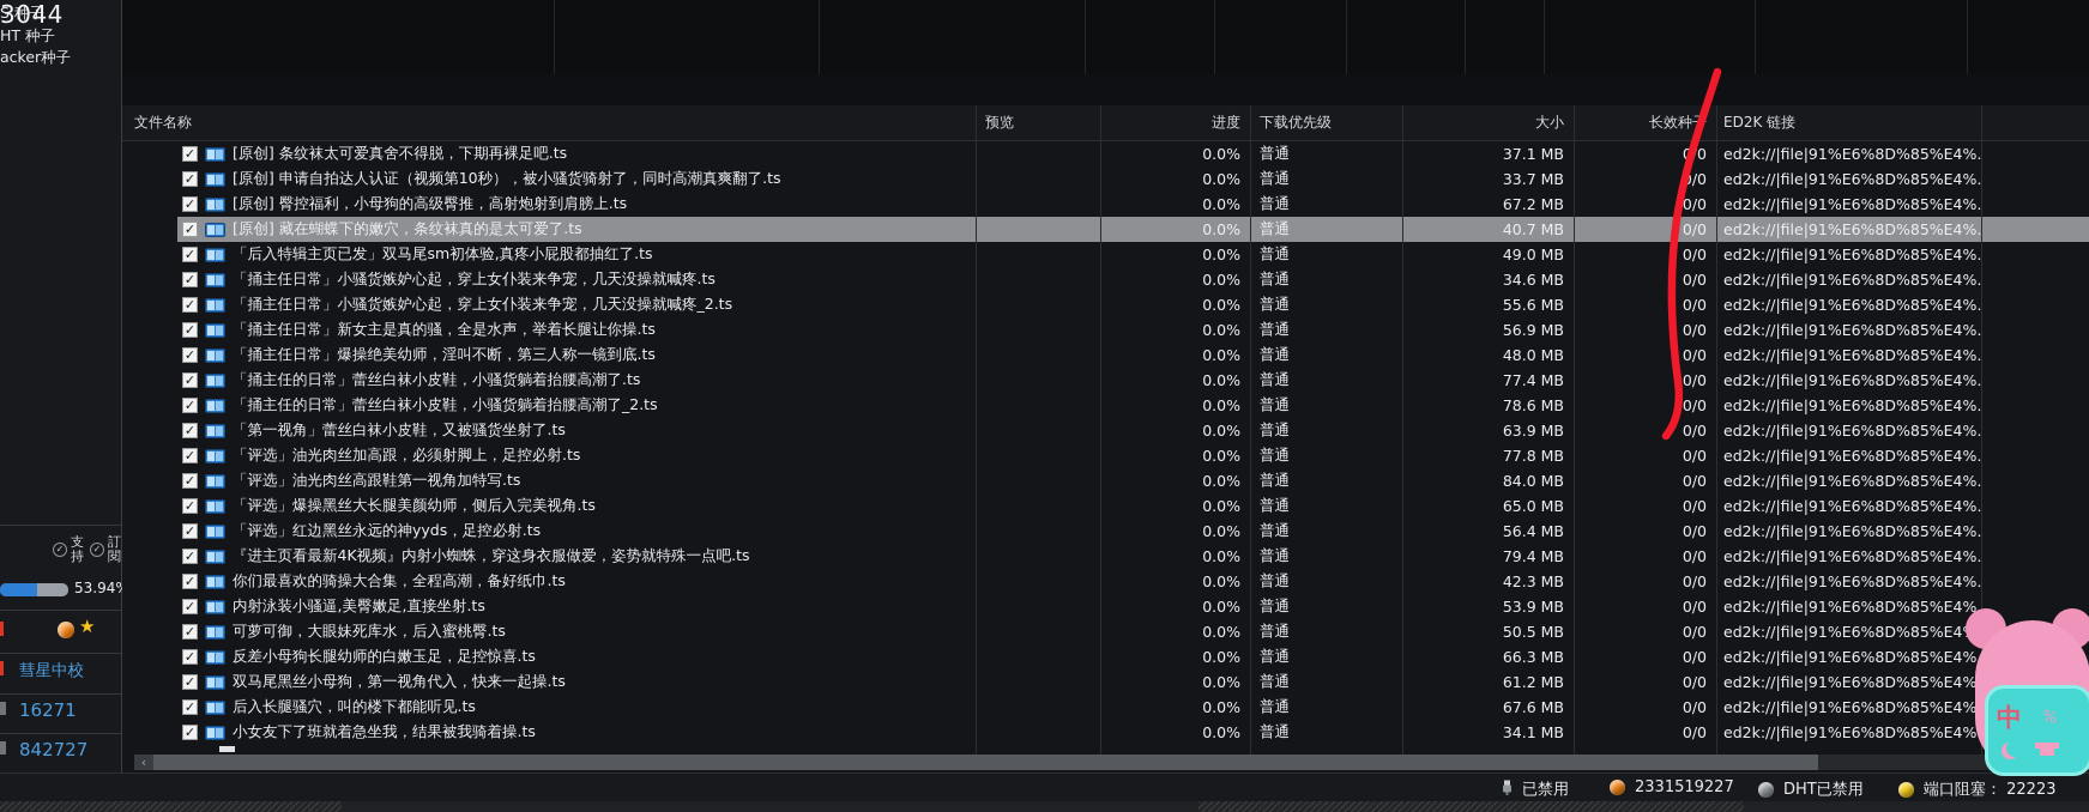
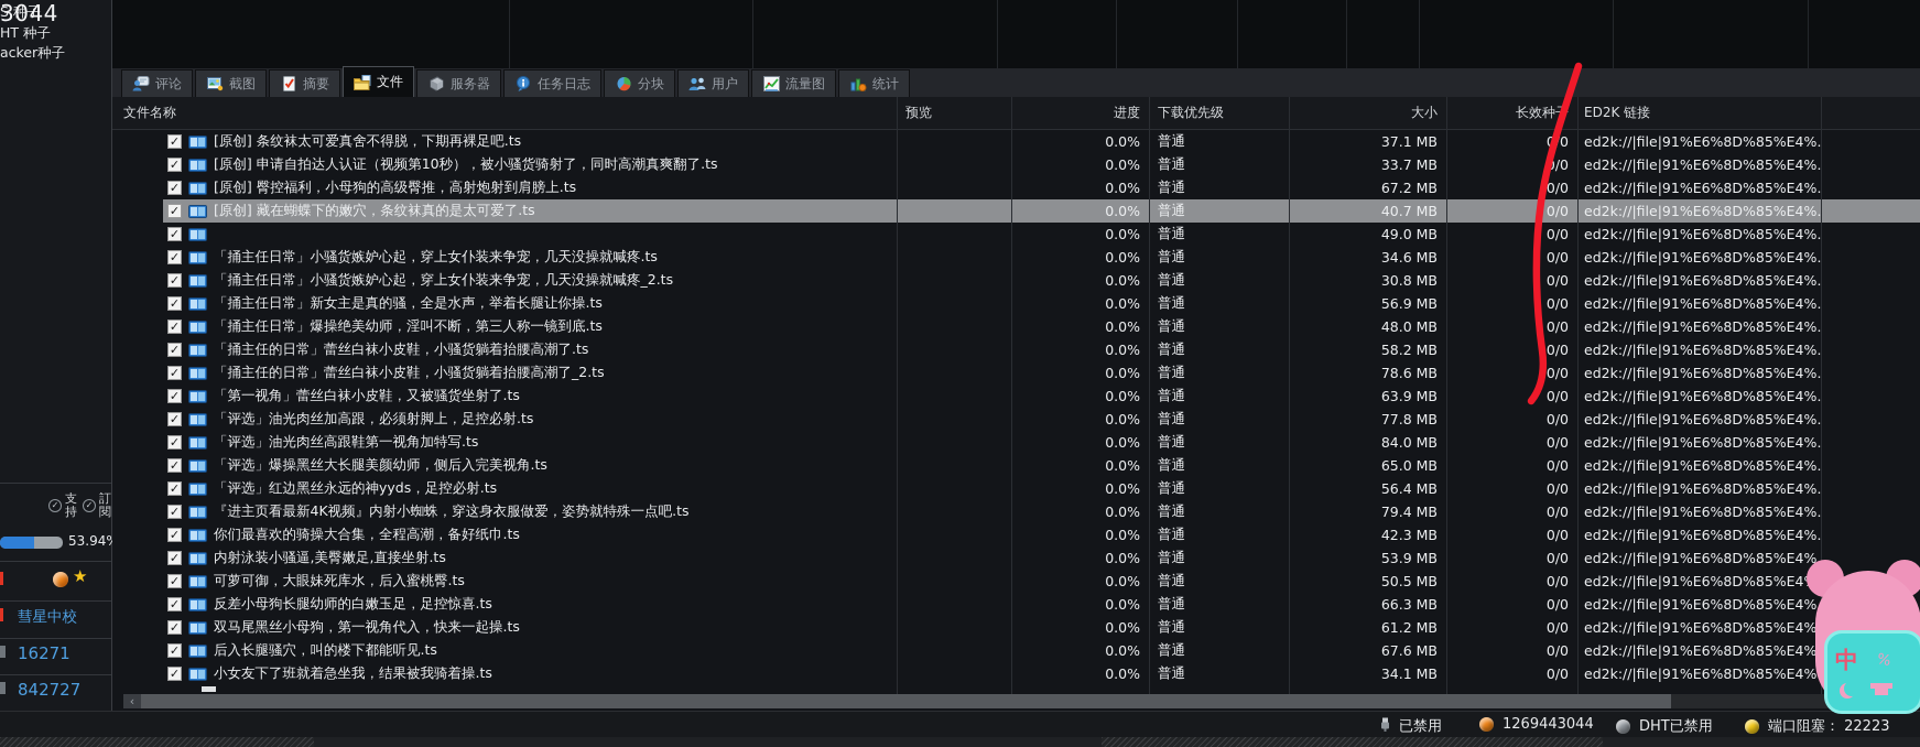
  S 种子
  HT 种子
  acker种子
  3044
  支持
  訂閱
  53.94
  ★
  彗星中校
  16271
  842727
+ 评论
+ 截图
+ 摘要
+ 文件
+ 服务器
+ 任务日志
+ 分块
+ 用户
+ 流量图
+ 统计
  文件名称
  预览
  进度
  下载优先级
  大小
  长效种
  ED2K 链接
  [原创] 条纹袜太可爱真舍不得脱，下期再裸足吧.ts
  0.0%
  普通
  37.1 MB
  ed2k://|file|91%E6%8D%85%E4%
  [原创] 申请自拍达人认证（视频第10秒），被小骚货骑射了，同时高潮真爽翻了.ts
  0.0%
  普通
  33.7 MB
  ed2k://|file|91%E6%8D%85%E4%
  [原创] 臀控福利，小母狗的高级臀推，高射炮射到肩膀上.ts
  0.0%
  普通
  67.2 MB
  0/0
  ed2k://|file|91%E6%8D%85%E4%
  [原创] 藏在蝴蝶下的嫩穴，条纹袜真的是太可爱了.ts
  0.0%
  普通
  40.7 MB
  0/0
  ed2k://|file|91%E6%8D%85%E4%
- 「后入特辑主页已发」双马尾sm初体验,真疼小屁股都抽红了.ts
  0.0%
  普通
  49.0 MB
  0/0
  ed2k://|file|91%E6%8D%85%E4%
  「捅主任日常」小骚货嫉妒心起，穿上女仆装来争宠，几天没操就喊疼.ts
  0.0%
  普通
  34.6 MB
  0/0
  ed2k://|file|91%E6%8D%85%E4%
  「捅主任日常」小骚货嫉妒心起，穿上女仆装来争宠，几天没操就喊疼_2.ts
  0.0%
  普通
- 55.6 MB
+ 30.8 MB
  0/0
  ed2k://|file|91%E6%8D%85%E4%
  「捅主任日常」新女主是真的骚，全是水声，举着长腿让你操.ts
  0.0%
  普通
  56.9 MB
  0/0
  ed2k://|file|91%E6%8D%85%E4%
  「捅主任日常」爆操绝美幼师，淫叫不断，第三人称一镜到底.ts
  0.0%
  普通
  48.0 MB
  0/0
  ed2k://|file|91%E6%8D%85%E4%
  「捅主任的日常」蕾丝白袜小皮鞋，小骚货躺着抬腰高潮了.ts
  0.0%
  普通
- 77.4 MB
+ 58.2 MB
  0/0
  ed2k://|file|91%E6%8D%85%E4%
  「捅主任的日常」蕾丝白袜小皮鞋，小骚货躺着抬腰高潮了_2.ts
  0.0%
  普通
  78.6 MB
  0/0
  ed2k://|file|91%E6%8D%85%E4%
  「第一视角」蕾丝白袜小皮鞋，又被骚货坐射了.ts
  0.0%
  普通
  63.9 MB
  0/0
  ed2k://|file|91%E6%8D%85%E4%
  「评选」油光肉丝加高跟，必须射脚上，足控必射.ts
  0.0%
  普通
  77.8 MB
  0/0
  ed2k://|file|91%E6%8D%85%E4%
  「评选」油光肉丝高跟鞋第一视角加特写.ts
  0.0%
  普通
  84.0 MB
  0/0
  ed2k://|file|91%E6%8D%85%E4%
  「评选」爆操黑丝大长腿美颜幼师，侧后入完美视角.ts
  0.0%
  普通
  65.0 MB
  0/0
  ed2k://|file|91%E6%8D%85%E4%
  「评选」红边黑丝永远的神yyds，足控必射.ts
  0.0%
  普通
  56.4 MB
  0/0
  ed2k://|file|91%E6%8D%85%E4%
  『进主页看最新4K视频』内射小蜘蛛，穿这身衣服做爱，姿势就特殊一点吧.ts
  0.0%
  普通
  79.4 MB
  0/0
  ed2k://|file|91%E6%8D%85%E4%
  你们最喜欢的骑操大合集，全程高潮，备好纸巾.ts
  0.0%
  普通
  42.3 MB
  0/0
  ed2k://|file|91%E6%8D%85%E4%
  内射泳装小骚逼,美臀嫩足,直接坐射.ts
  0.0%
  普通
  53.9 MB
  0/0
  ed2k://|file|91%E6%8D%85%E4%
  可萝可御，大眼妹死库水，后入蜜桃臀.ts
  0.0%
  普通
  50.5 MB
  0/0
  ed2k://|file|91%E6%8D%85%E4
  反差小母狗长腿幼师的白嫩玉足，足控惊喜.ts
  0.0%
  普通
  66.3 MB
  0/0
  ed2k://|file|91%E6%8D%85%E4%
  双马尾黑丝小母狗，第一视角代入，快来一起操.ts
  0.0%
  普通
  61.2 MB
  0/0
  ed2k://|file|91%E6%8D%85%E4%
  后入长腿骚穴，叫的楼下都能听见.ts
  0.0%
  普通
  67.6 MB
  0/0
  ed2k://|file|91%E6%8D%85%E4%
  小女友下了班就着急坐我，结果被我骑着操.ts
  0.0%
  普通
  34.1 MB
  0/0
  ed2k://|file|91%E6%8D%85%E4%
  ‹
  已禁用
- 2331519227
+ 1269443044
  DHT已禁用
  端口阻塞： 22223
  中
